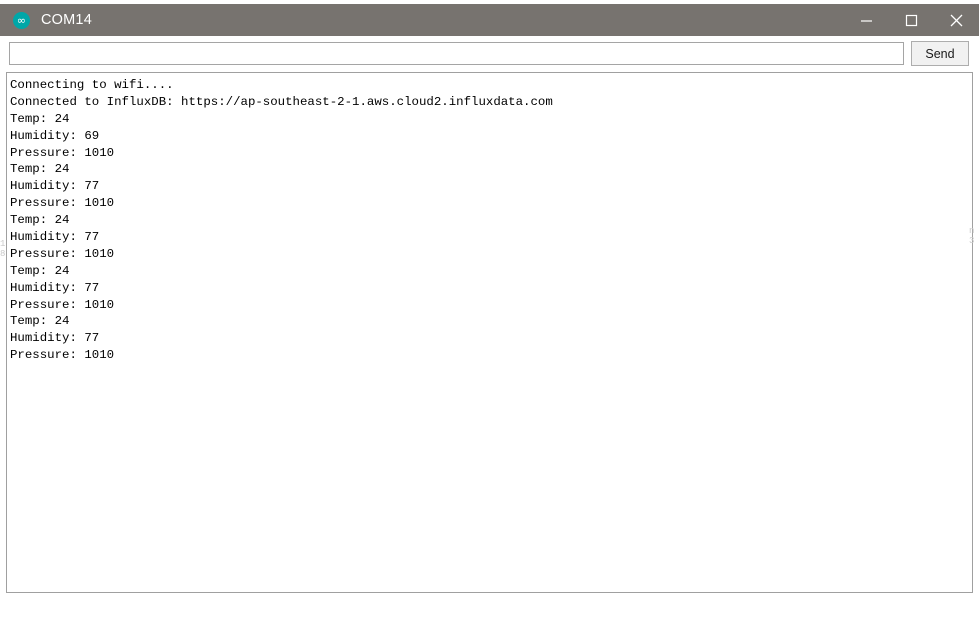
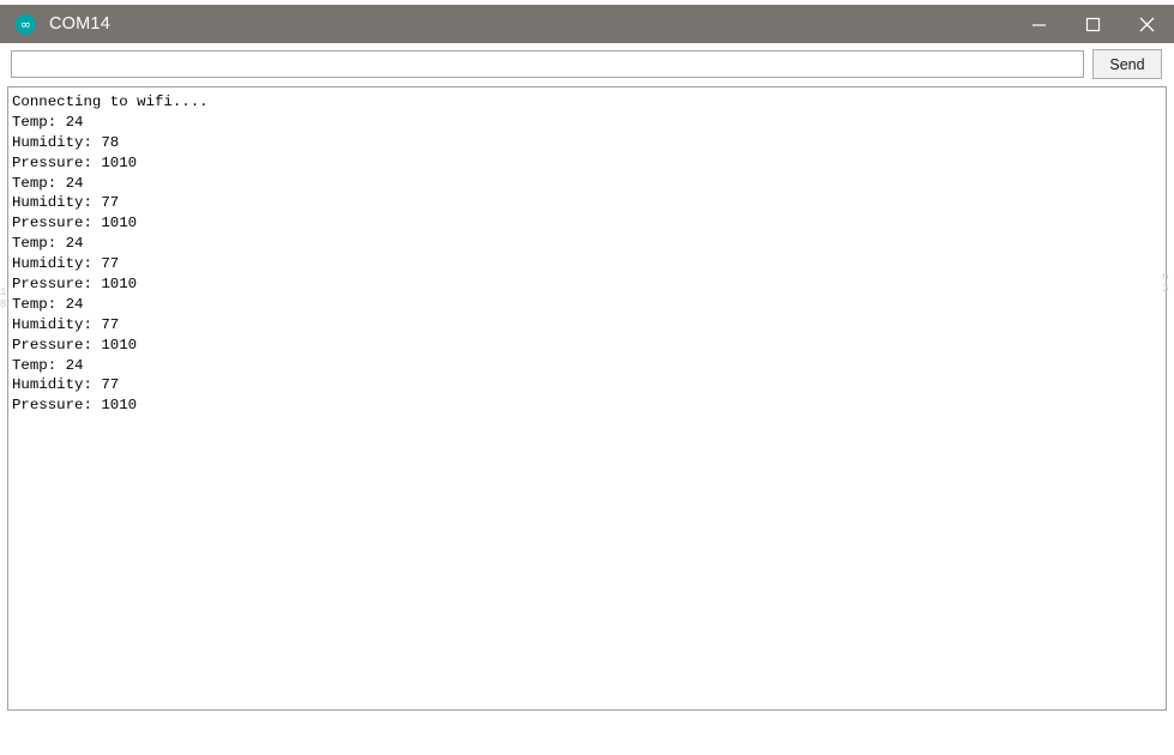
  ∞
  COM14
  Send
  Connecting to wifi....
- Connected to InfluxDB: https://ap-southeast-2-1.aws.cloud2.influxdata.com
  Temp: 24
- Humidity: 69
+ Humidity: 78
  Pressure: 1010
  Temp: 24
  Humidity: 77
  Pressure: 1010
  Temp: 24
  Humidity: 77
  Pressure: 1010
  Temp: 24
  Humidity: 77
  Pressure: 1010
  Temp: 24
  Humidity: 77
  Pressure: 1010
  n
  3
  1
  8
